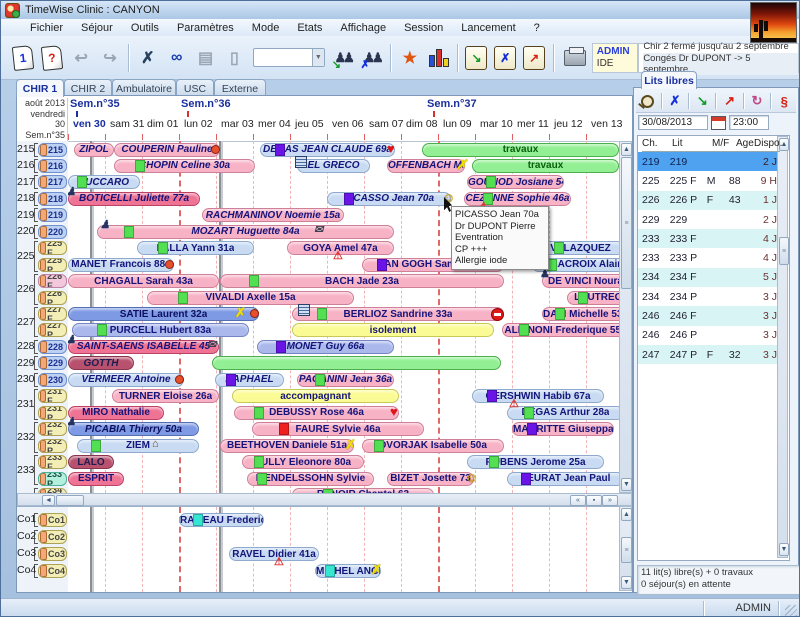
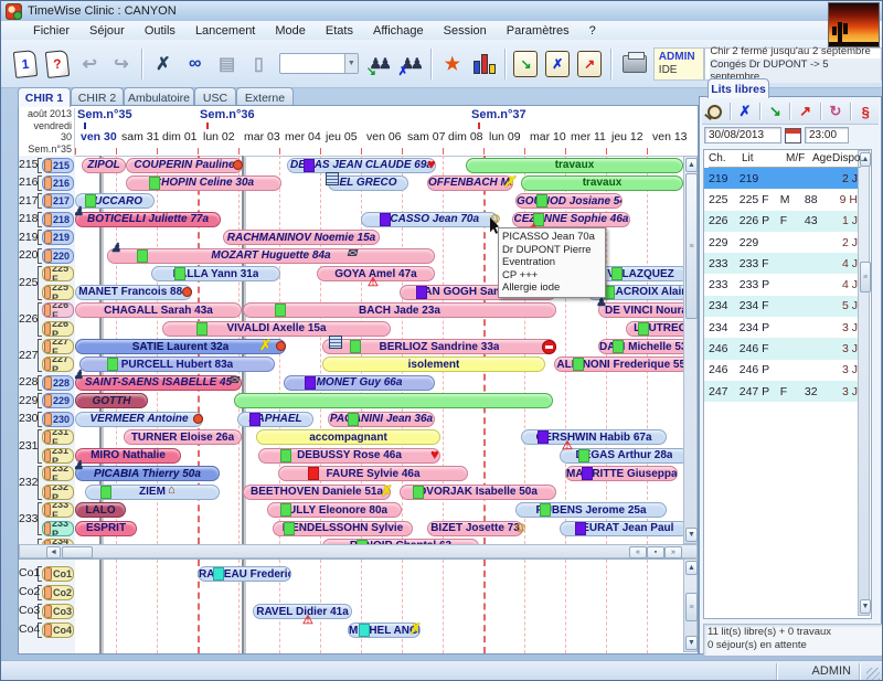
  TimeWise Clinic : CANYON
  Fichier
  Séjour
  Outils
- Paramètres
+ Lancement
  Mode
  Etats
  Affichage
  Session
- Lancement
+ Paramètres
  ?
  ↩
  ↪
  ✗
  ∞
  ▤
  ▯
  ♟♟
  ↘
  ♟♟
  ✗
  ★
  ↘
  ✗
  ↗
  ADMIN
  IDE
  Chir 2 fermé jusqu'au 2 septembre
  Congés Dr DUPONT -> 5 septembre
  CHIR 1
  CHIR 2
  Ambulatoire
  USC
  Externe
  août 2013
  vendredi 30
  Sem.n°35
  Sem.n°35
  Sem.n°36
  Sem.n°37
  ven 30
  sam 31
  dim 01
  lun 02
  mar 03
  mer 04
  jeu 05
  ven 06
  sam 07
  dim 08
  lun 09
  mar 10
  mer 11
  jeu 12
  ven 13
  215
  215
  216
  216
  217
  217
  218
  218
  219
  219
  220
  220
  225 F
  225
  225 P
  226 F
  226
  226 P
  227 F
  227
  227 P
  228
  228
  229
  229
  230
  230
  231 F
  231
  231 P
  232 F
  232
  232 P
  233 F
  233
  233 P
  234
  ZIPOL
  COUPERIN Pauline
  DEAS JEAN CLAUDE 69a
  ♥
  travaux
  HOPIN Celine 30a
  EL GRECO
  OFFENBACH M
  ✗
  travaux
  UCCARO
  GOOD Josiane 5
  BOTICELLI Juliette 77a
  ♟
  CASSO Jean 70a
  ☺
  CENNE Sophie 46a
  RACHMANINOV Noemie 15a
  MOZART Huguette 84a
  ♟
  ✉
  LLA Yann 31a
  GOYA Amel 47a
  ⚠
  LAZQUEZ
  MANET Francois 88
  ACROIX Alai
  CHAGALL Sarah 43a
  BACH Jade 23a
  DE VINCI Nour
  ♟
  VIVALDI Axelle 15a
  SATIE Laurent 32a
  ✗
  BERLIOZ Sandrine 33a
  DA Michelle 5
  PURCELL Hubert 83a
  isolement
  ALNONI Frederique 5
  SAINT-SAENS ISABELLE 45
  ♟
  ✉
  MONET Guy 66a
  GOTTH
  VERMEER Antoine
  APHAEL
  PANINI Jean 36a
  TURNER Eloise 26a
  accompagnant
  RSHWIN Habib 67a
  ⚠
  MIRO Nathalie
  DEBUSSY Rose 46a
  ♥
  GAS Arthur 28a
  PICABIA Thierry 50a
  ♟
  FAURE Sylvie 46a
  MARITTE Giuseppa
  ZIEM
  ⌂
  BEETHOVEN Daniele 51a
  ✗
  VORJAK Isabelle 50a
  LALO
  ULLY Eleonore 80a
  BENS Jerome 25a
  ESPRIT
  ENDELSSOHN Sylvie
  BIZET Josette 73
  ☺
  URAT Jean Paul
  Co1
  Co1
  Co2
  Co2
  Co3
  Co3
  Co4
  Co4
  RAEAU Frederi
  RAVEL Didier 41a
  ⚠
  MHEL ANG
  ✗
  PICASSO Jean 70a
  Dr DUPONT Pierre
  Eventration
  CP +++
  Allergie iode
  Lits libres
  ✗
  ↘
  ↗
  ↻
  §
  30/08/2013
  23:00
  Ch.
  Lit
  M/F
  Age
  Dispo.
  219
  219
  2 J
  225
  225 F
  M
  88
  9 H
  226
  226 P
  F
  43
  1 J
  229
  229
  2 J
  233
  233 F
  4 J
  233
  233 P
  4 J
  234
  234 F
  5 J
  234
  234 P
  3 J
  246
  246 F
  3 J
  246
  246 P
  3 J
  247
  247 P
  F
  32
  3 J
  11 lit(s) libre(s) + 0 travaux
  0 séjour(s) en attente
  ADMIN
